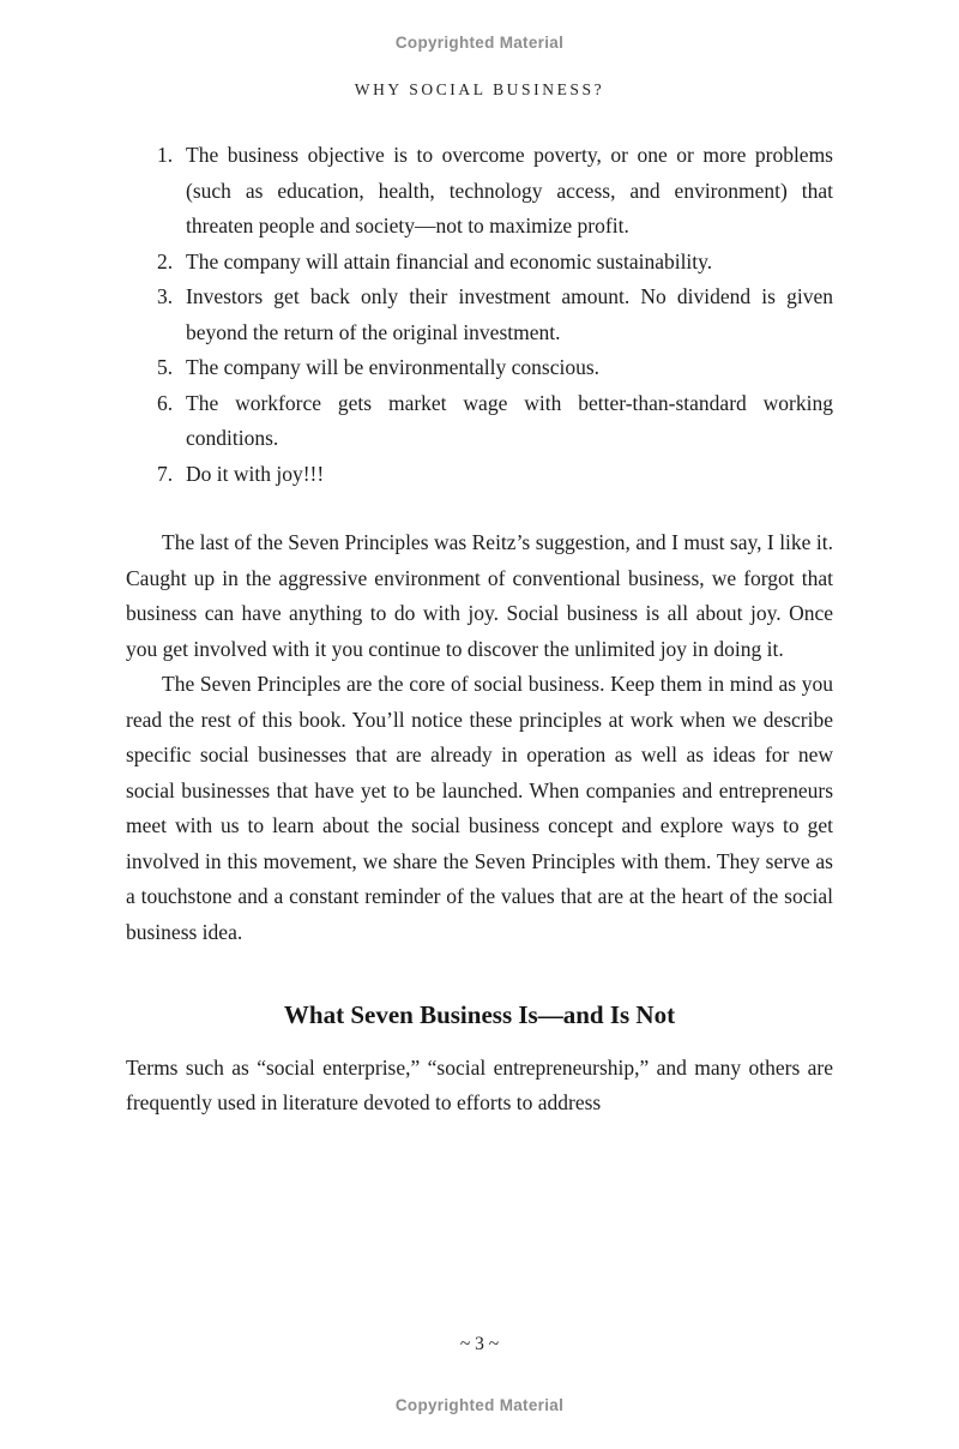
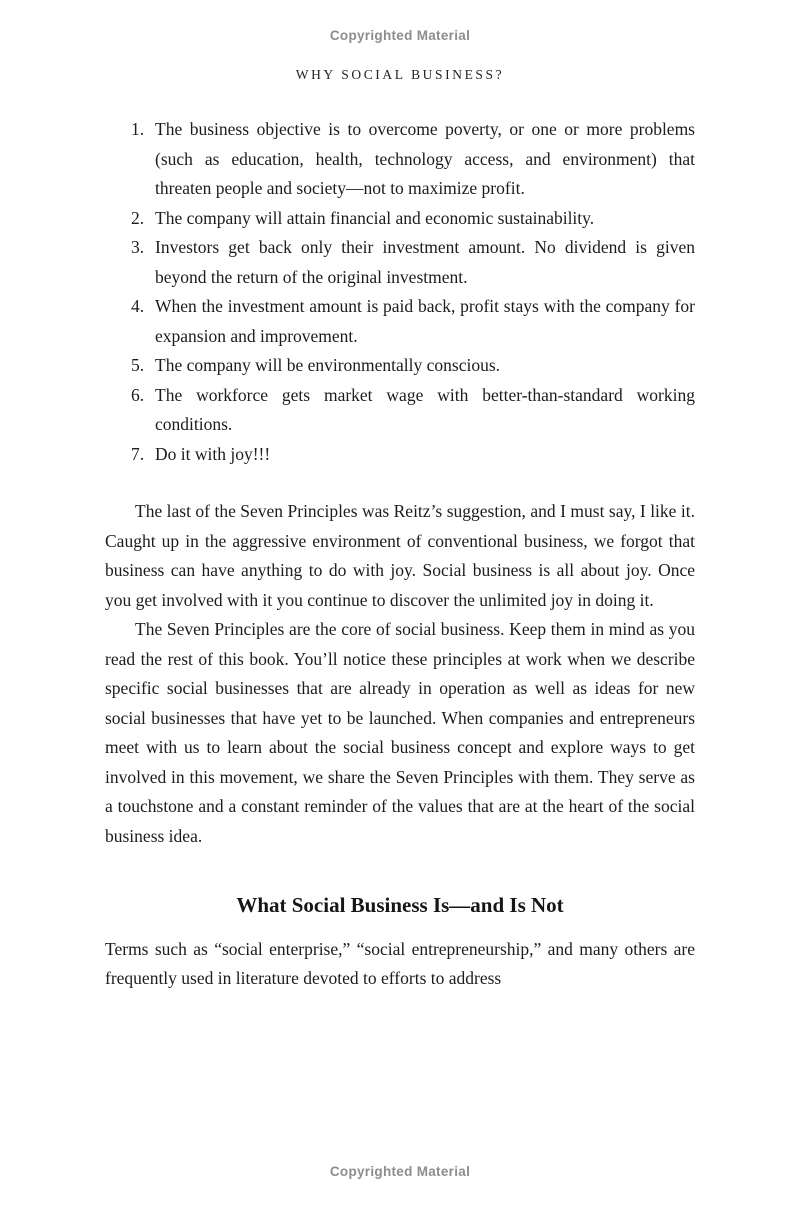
  Copyrighted Material
  WHY SOCIAL BUSINESS?
  1.
  The business objective is to overcome poverty, or one or more problems (such as education, health, technology access, and environment) that threaten people and society—not to maximize profit.
  2.
  The company will attain financial and economic sustainability.
  3.
  Investors get back only their investment amount. No dividend is given beyond the return of the original investment.
+ 4.
+ When the investment amount is paid back, profit stays with the company for expansion and improvement.
  5.
  The company will be environmentally conscious.
  6.
  The workforce gets market wage with better-than-standard working conditions.
  7.
  Do it with joy!!!
  The last of the Seven Principles was Reitz’s suggestion, and I must say, I like it. Caught up in the aggressive environment of conventional business, we forgot that business can have anything to do with joy. Social business is all about joy. Once you get involved with it you continue to discover the unlimited joy in doing it.
  The Seven Principles are the core of social business. Keep them in mind as you read the rest of this book. You’ll notice these principles at work when we describe specific social businesses that are already in operation as well as ideas for new social businesses that have yet to be launched. When companies and entrepreneurs meet with us to learn about the social business concept and explore ways to get involved in this movement, we share the Seven Principles with them. They serve as a touchstone and a constant reminder of the values that are at the heart of the social business idea.
- What Seven Business Is—and Is Not
+ What Social Business Is—and Is Not
  Terms such as “social enterprise,” “social entrepreneurship,” and many others are frequently used in literature devoted to efforts to address
- ~ 3 ~
  Copyrighted Material
